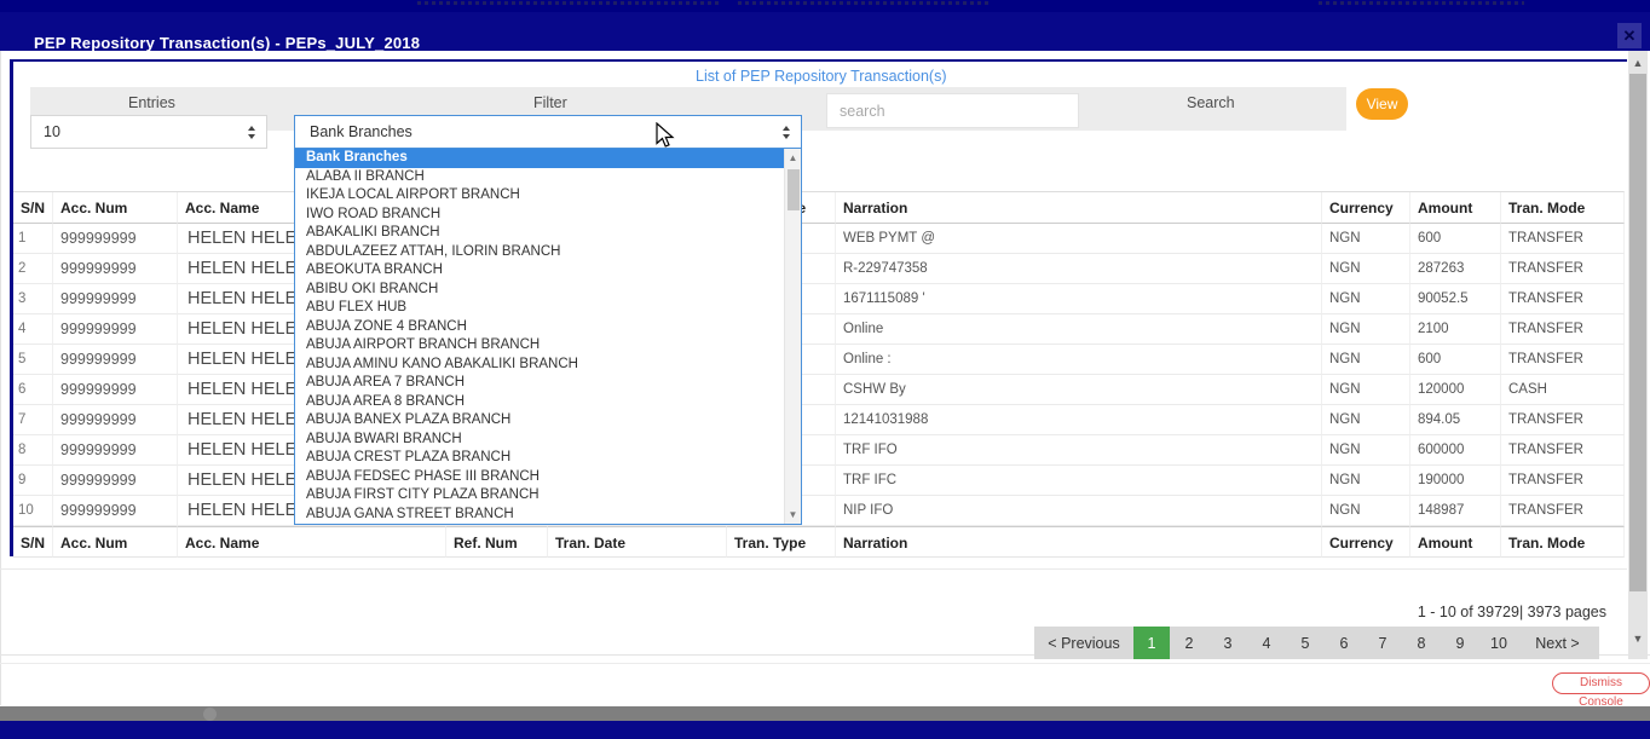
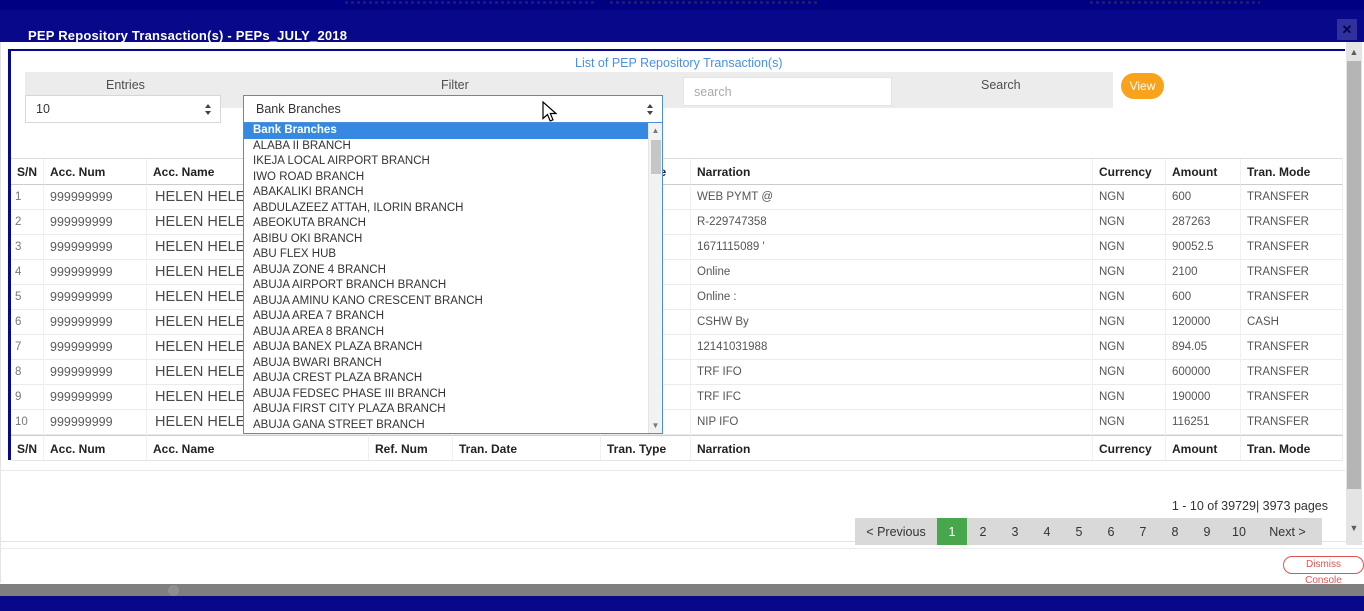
  PEP Repository Transaction(s) - PEPs_JULY_2018
  ✕
  List of PEP Repository Transaction(s)
  Entries
  Filter
  Search
  10
  Bank Branches
  search
  View
  S/N
  Acc. Num
  Acc. Name
  Narration
  Currency
  Amount
  Tran. Mode
  1
  999999999
  HELEN HELE
  WEB PYMT @
  NGN
  600
  TRANSFER
  2
  999999999
  HELEN HELE
  R-229747358
  NGN
  287263
  TRANSFER
  3
  999999999
  HELEN HELE
  1671115089 '
  NGN
  90052.5
  TRANSFER
  4
  999999999
  HELEN HELE
  Online
  NGN
  2100
  TRANSFER
  5
  999999999
  HELEN HELE
  Online :
  NGN
  600
  TRANSFER
  6
  999999999
  HELEN HELE
  CSHW By
  NGN
  120000
  CASH
  7
  999999999
  HELEN HELE
  12141031988
  NGN
  894.05
  TRANSFER
  8
  999999999
  HELEN HELE
  TRF IFO
  NGN
  600000
  TRANSFER
  9
  999999999
  HELEN HELE
  TRF IFC
  NGN
  190000
  TRANSFER
  10
  999999999
  HELEN HELE
  NIP IFO
  NGN
- 148987
+ 116251
  TRANSFER
  S/N
  Acc. Num
  Acc. Name
  Ref. Num
  Tran. Date
  Tran. Type
  Narration
  Currency
  Amount
  Tran. Mode
  Bank Branches
  ALABA II BRANCH
  IKEJA LOCAL AIRPORT BRANCH
  IWO ROAD BRANCH
  ABAKALIKI BRANCH
  ABDULAZEEZ ATTAH, ILORIN BRANCH
  ABEOKUTA BRANCH
  ABIBU OKI BRANCH
  ABU FLEX HUB
  ABUJA ZONE 4 BRANCH
  ABUJA AIRPORT BRANCH BRANCH
- ABUJA AMINU KANO ABAKALIKI BRANCH
+ ABUJA AMINU KANO CRESCENT BRANCH
  ABUJA AREA 7 BRANCH
  ABUJA AREA 8 BRANCH
  ABUJA BANEX PLAZA BRANCH
  ABUJA BWARI BRANCH
  ABUJA CREST PLAZA BRANCH
  ABUJA FEDSEC PHASE III BRANCH
  ABUJA FIRST CITY PLAZA BRANCH
  ABUJA GANA STREET BRANCH
  ▲
  ▼
  1 - 10 of 39729| 3973 pages
  < Previous
  1
  2
  3
  4
  5
  6
  7
  8
  9
  10
  Next >
  Dismiss Console
  ▲
  ▼
